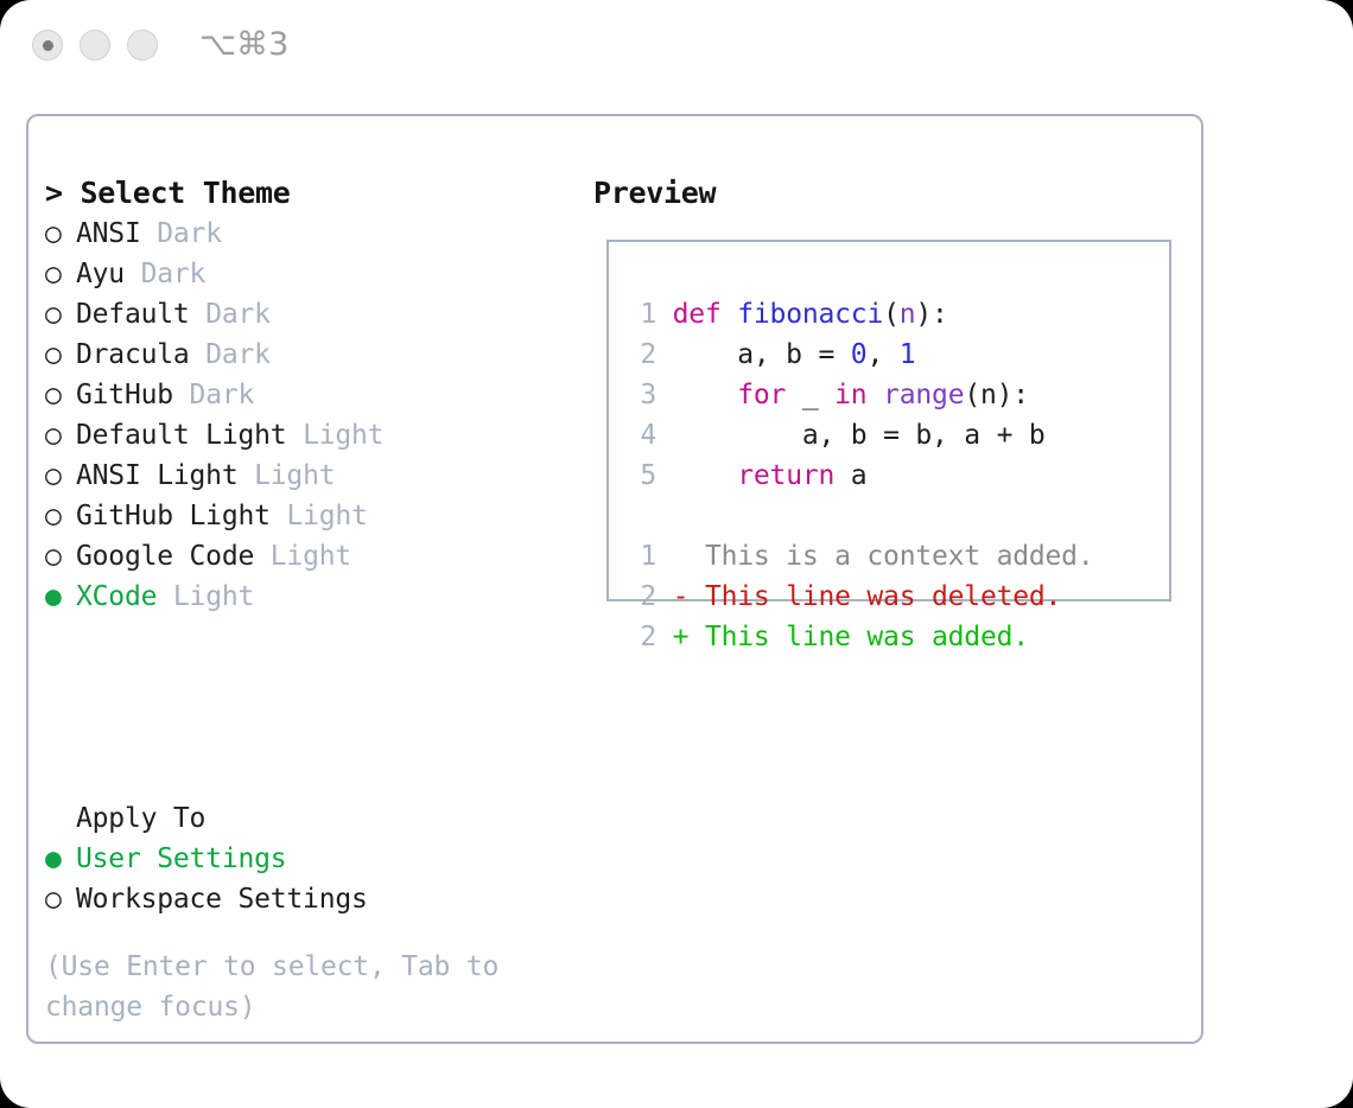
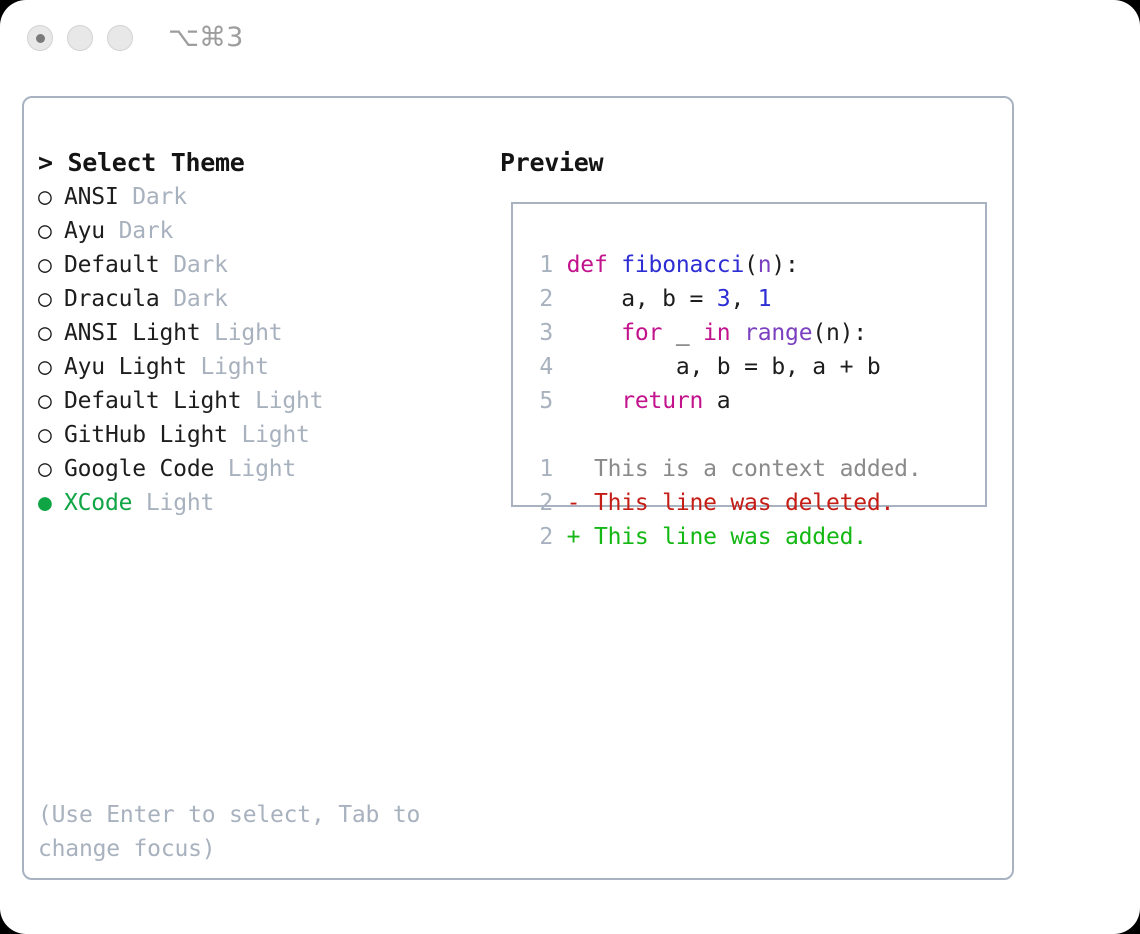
  ⌥⌘3
  > Select Theme
  ○ ANSI Dark
  ○ Ayu Dark
  ○ Default Dark
  ○ Dracula Dark
- ○ GitHub Dark
- ○ Default Light Light
+ ○ ANSI Light Light
+ ○ Ayu Light Light
- ○ ANSI Light Light
+ ○ Default Light Light
  ○ GitHub Light Light
  ○ Google Code Light
  ● XCode Light
- Apply To
- ● User Settings
- ○ Workspace Settings
  (Use Enter to select, Tab to change focus)
  Preview
  1 def fibonacci(n):
- 2 a, b = 0, 1
+ 2 a, b = 3, 1
  3 for _ in range(n):
  4 a, b = b, a + b
  5 return a
  1 This is a context added.
  2 - This line was deleted.
  2 + This line was added.
